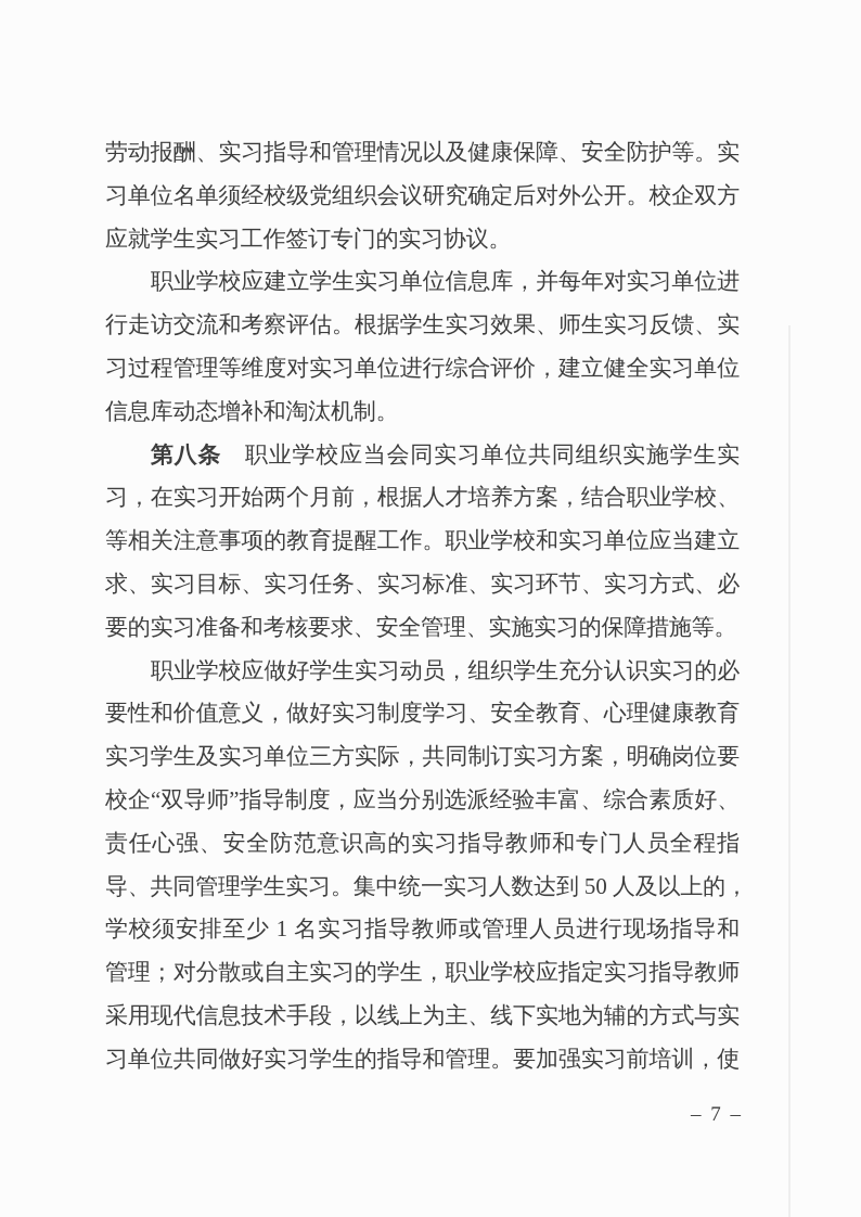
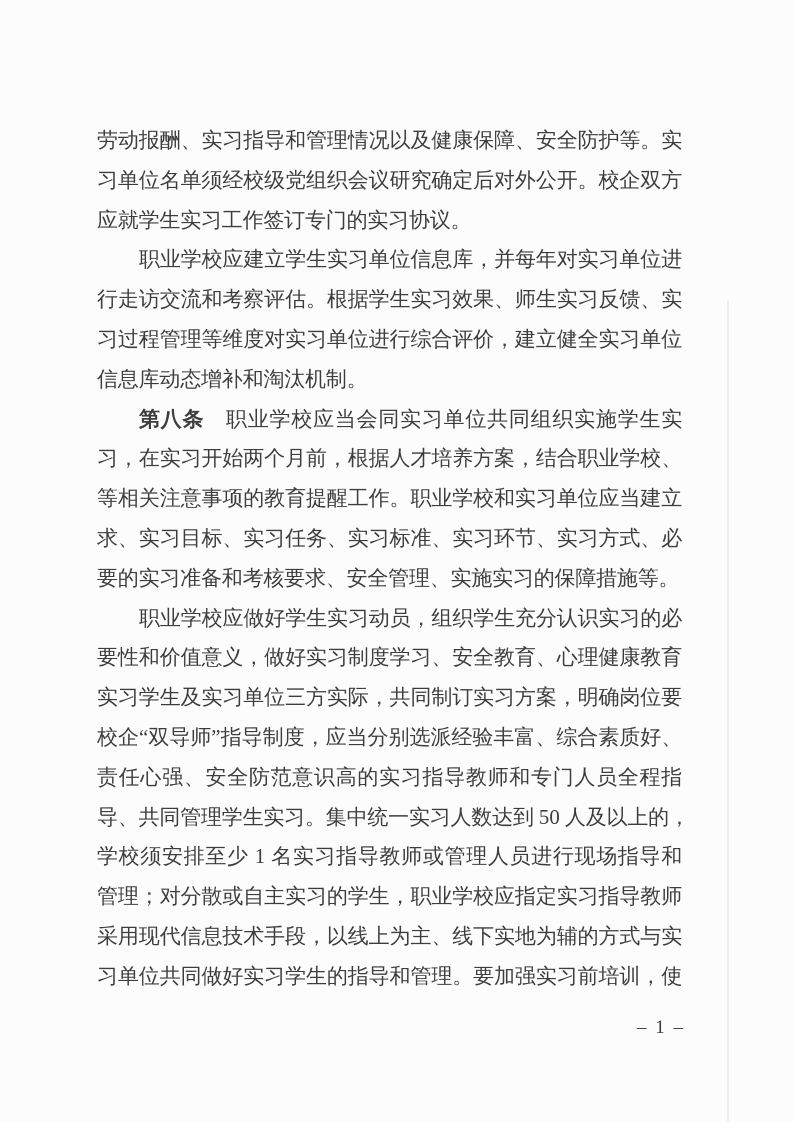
  劳动报酬、实习指导和管理情况以及健康保障、安全防护等。实
  习单位名单须经校级党组织会议研究确定后对外公开。校企双方
  应就学生实习工作签订专门的实习协议。
  职业学校应建立学生实习单位信息库，并每年对实习单位进
  行走访交流和考察评估。根据学生实习效果、师生实习反馈、实
  习过程管理等维度对实习单位进行综合评价，建立健全实习单位
  信息库动态增补和淘汰机制。
  第八条 职业学校应当会同实习单位共同组织实施学生实
  习，在实习开始两个月前，根据人才培养方案，结合职业学校、
  等相关注意事项的教育提醒工作。职业学校和实习单位应当建立
  求、实习目标、实习任务、实习标准、实习环节、实习方式、必
  要的实习准备和考核要求、安全管理、实施实习的保障措施等。
  职业学校应做好学生实习动员，组织学生充分认识实习的必
  要性和价值意义，做好实习制度学习、安全教育、心理健康教育
  实习学生及实习单位三方实际，共同制订实习方案，明确岗位要
  校企“双导师”指导制度，应当分别选派经验丰富、综合素质好、
  责任心强、安全防范意识高的实习指导教师和专门人员全程指
  导、共同管理学生实习。集中统一实习人数达到 50 人及以上的，
  学校须安排至少 1 名实习指导教师或管理人员进行现场指导和
  管理；对分散或自主实习的学生，职业学校应指定实习指导教师
  采用现代信息技术手段，以线上为主、线下实地为辅的方式与实
  习单位共同做好实习学生的指导和管理。要加强实习前培训，使
- – 7 –
+ – 1 –
